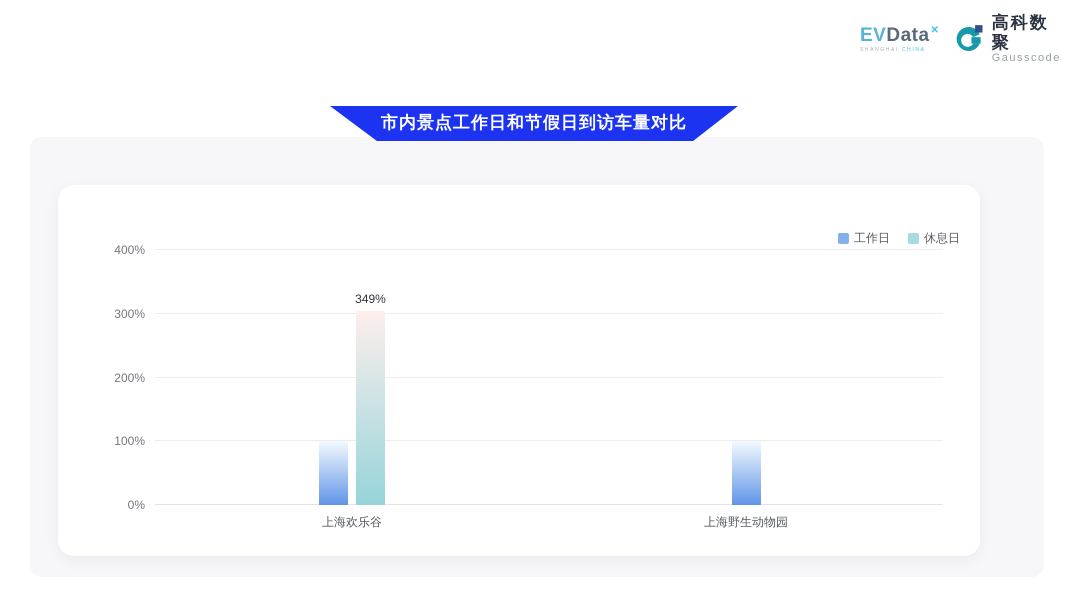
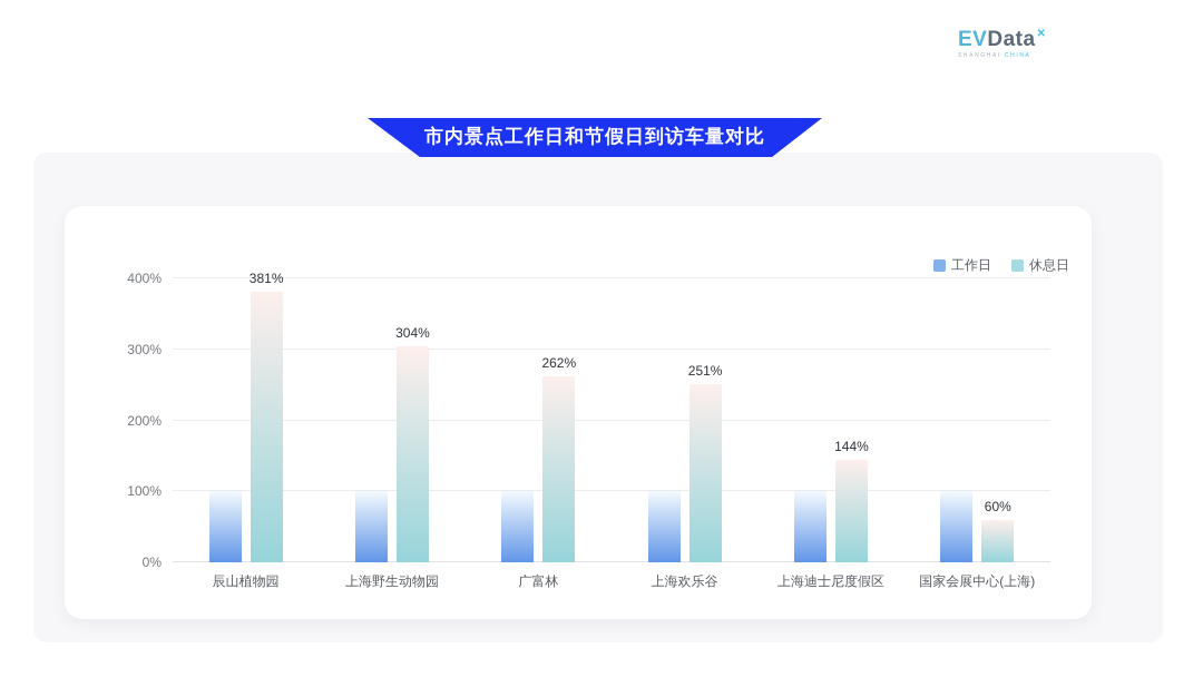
  EVData✕
- 高科数聚
- Gausscode
  市内景点工作日和节假日到访车量对比
  工作日
  休息日
  0%
  100%
  200%
  300%
  400%
+ 381%
+ 辰山植物园
- 349%
+ 304%
- 上海欢乐谷
+ 上海野生动物园
+ 262%
+ 广富林
+ 251%
- 上海野生动物园
+ 上海欢乐谷
+ 144%
+ 上海迪士尼度假区
+ 60%
+ 国家会展中心(上海)
